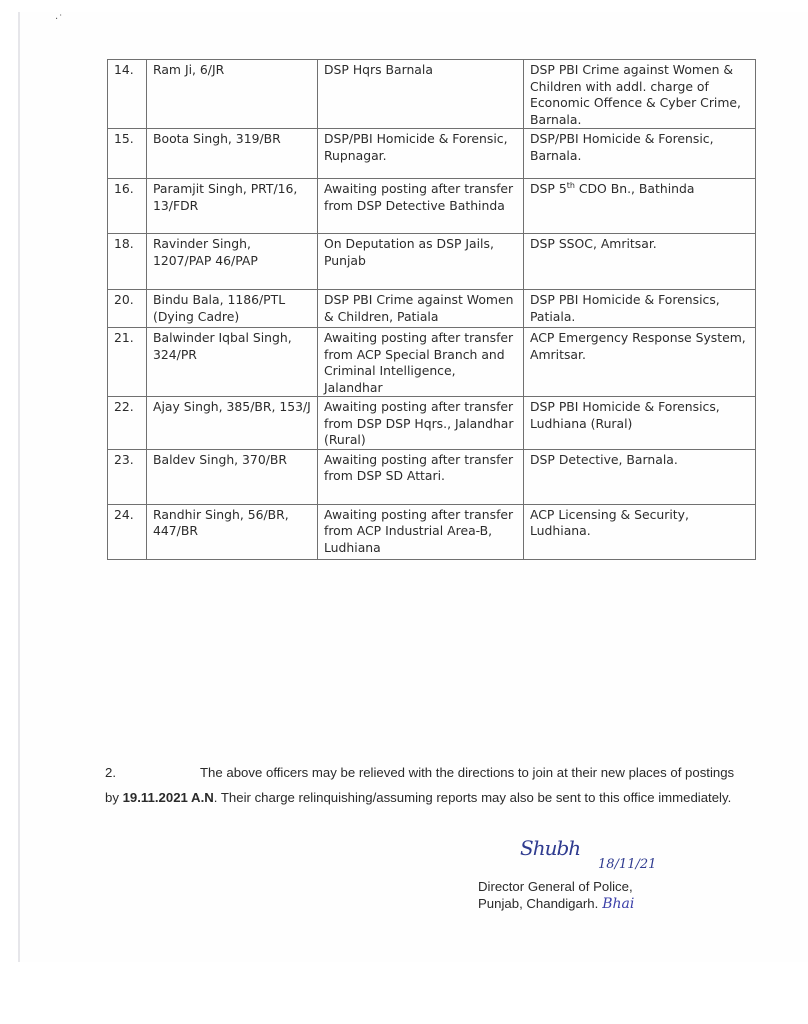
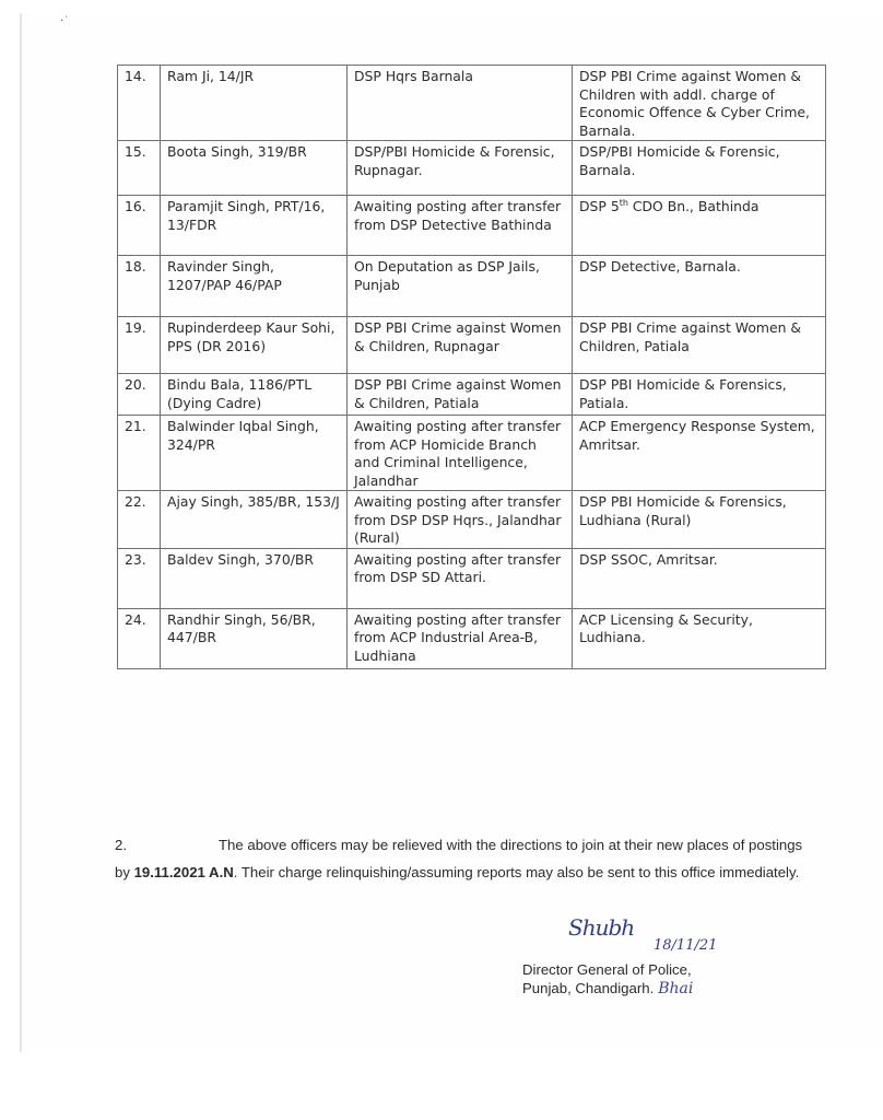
  ·˙
- 14.	Ram Ji, 6/JR	DSP Hqrs Barnala	DSP PBI Crime against Women & Children with addl. charge of Economic Offence & Cyber Crime, Barnala.
+ 14.	Ram Ji, 14/JR	DSP Hqrs Barnala	DSP PBI Crime against Women & Children with addl. charge of Economic Offence & Cyber Crime, Barnala.
  15.	Boota Singh, 319/BR	DSP/PBI Homicide & Forensic, Rupnagar.	DSP/PBI Homicide & Forensic, Barnala.
  16.	Paramjit Singh, PRT/16, 13/FDR	Awaiting posting after transfer from DSP Detective Bathinda	DSP 5th CDO Bn., Bathinda
- 18.	Ravinder Singh, 1207/PAP 46/PAP	On Deputation as DSP Jails, Punjab	DSP SSOC, Amritsar.
+ 18.	Ravinder Singh, 1207/PAP 46/PAP	On Deputation as DSP Jails, Punjab	DSP Detective, Barnala.
+ 19.	Rupinderdeep Kaur Sohi, PPS (DR 2016)	DSP PBI Crime against Women & Children, Rupnagar	DSP PBI Crime against Women & Children, Patiala
  20.	Bindu Bala, 1186/PTL (Dying Cadre)	DSP PBI Crime against Women & Children, Patiala	DSP PBI Homicide & Forensics, Patiala.
- 21.	Balwinder Iqbal Singh, 324/PR	Awaiting posting after transfer from ACP Special Branch and Criminal Intelligence, Jalandhar	ACP Emergency Response System, Amritsar.
+ 21.	Balwinder Iqbal Singh, 324/PR	Awaiting posting after transfer from ACP Homicide Branch and Criminal Intelligence, Jalandhar	ACP Emergency Response System, Amritsar.
  22.	Ajay Singh, 385/BR, 153/J	Awaiting posting after transfer from DSP DSP Hqrs., Jalandhar (Rural)	DSP PBI Homicide & Forensics, Ludhiana (Rural)
- 23.	Baldev Singh, 370/BR	Awaiting posting after transfer from DSP SD Attari.	DSP Detective, Barnala.
+ 23.	Baldev Singh, 370/BR	Awaiting posting after transfer from DSP SD Attari.	DSP SSOC, Amritsar.
  24.	Randhir Singh, 56/BR, 447/BR	Awaiting posting after transfer from ACP Industrial Area-B, Ludhiana	ACP Licensing & Security, Ludhiana.
  2. The above officers may be relieved with the directions to join at their new places of postings by 19.11.2021 A.N. Their charge relinquishing/assuming reports may also be sent to this office immediately.
  Shubh
  18/11/21
  Director General of Police,
  Punjab, Chandigarh. Bhai
